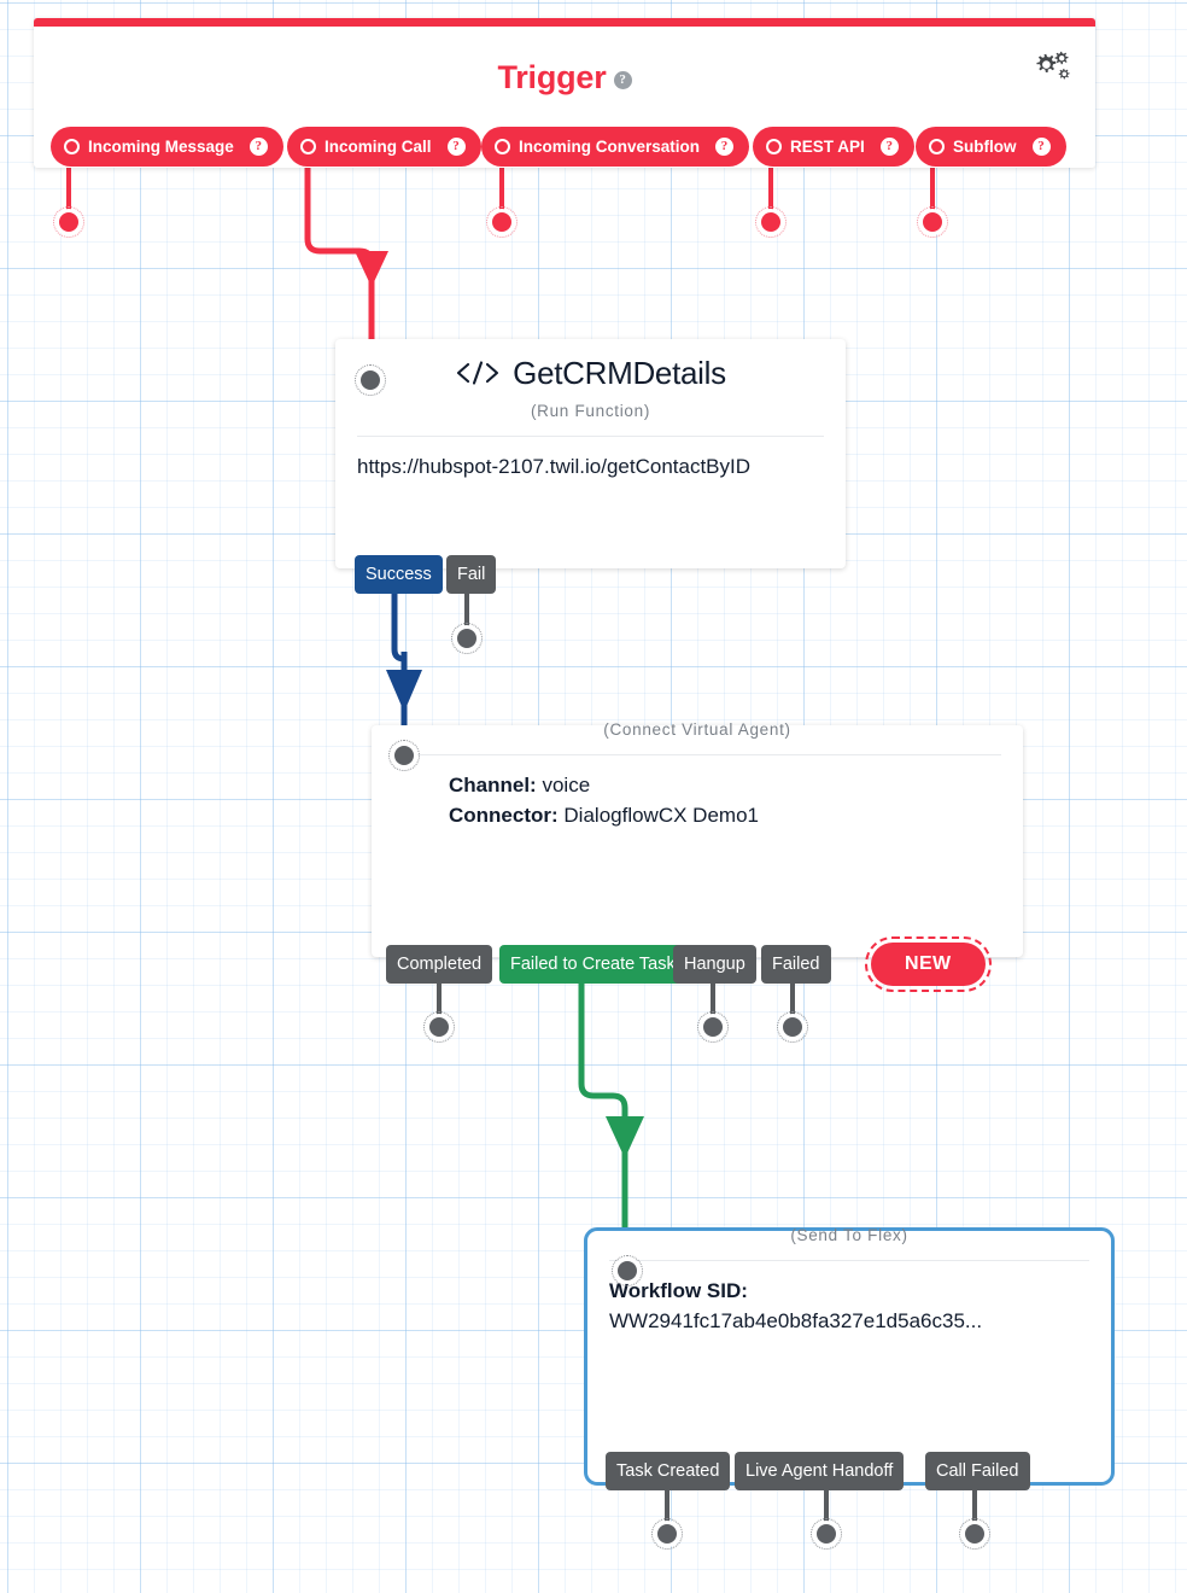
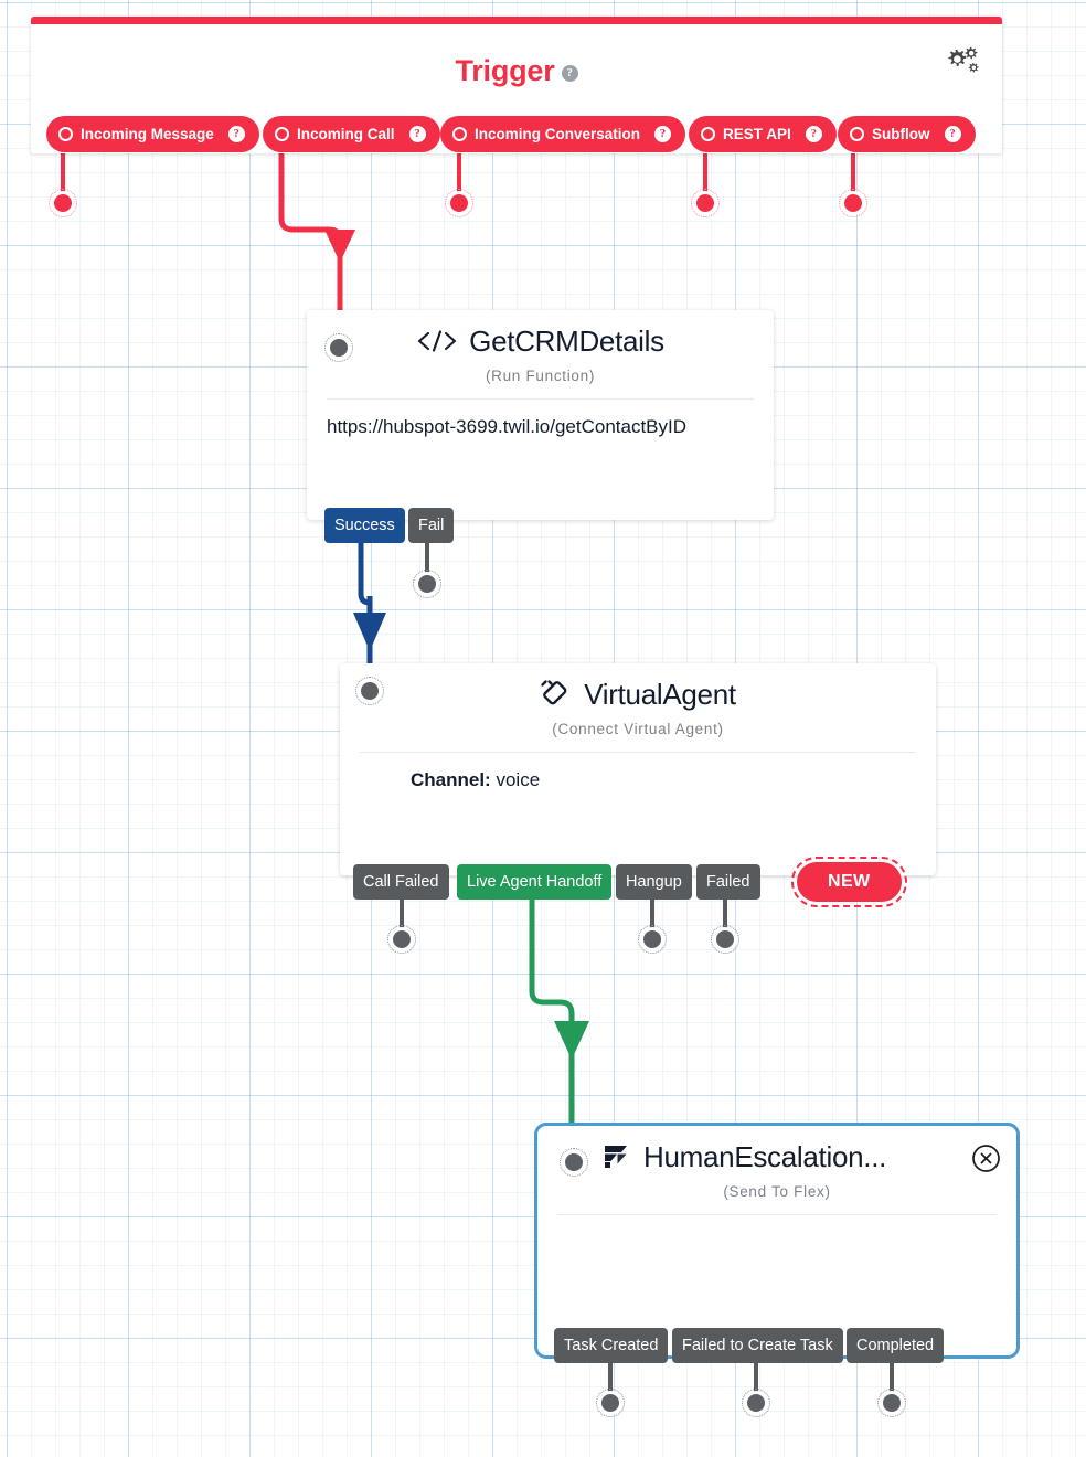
  Trigger ?
  Incoming Message
  ?
  Incoming Call
  ?
  Incoming Conversation
  ?
  REST API
  ?
  Subflow
  ?
  GetCRMDetails
  (Run Function)
- https://hubspot-2107.twil.io/getContactByID
+ https://hubspot-3699.twil.io/getContactByID
  Success
  Fail
+ VirtualAgent
  (Connect Virtual Agent)
  Channel: voice
- Connector: DialogflowCX Demo1
- Completed
+ Call Failed
- Failed to Create Task
+ Live Agent Handoff
  Hangup
  Failed
  NEW
+ HumanEscalation...
  (Send To Flex)
- Workflow SID:
- WW2941fc17ab4e0b8fa327e1d5a6c35...
  Task Created
- Live Agent Handoff
+ Failed to Create Task
- Call Failed
+ Completed
